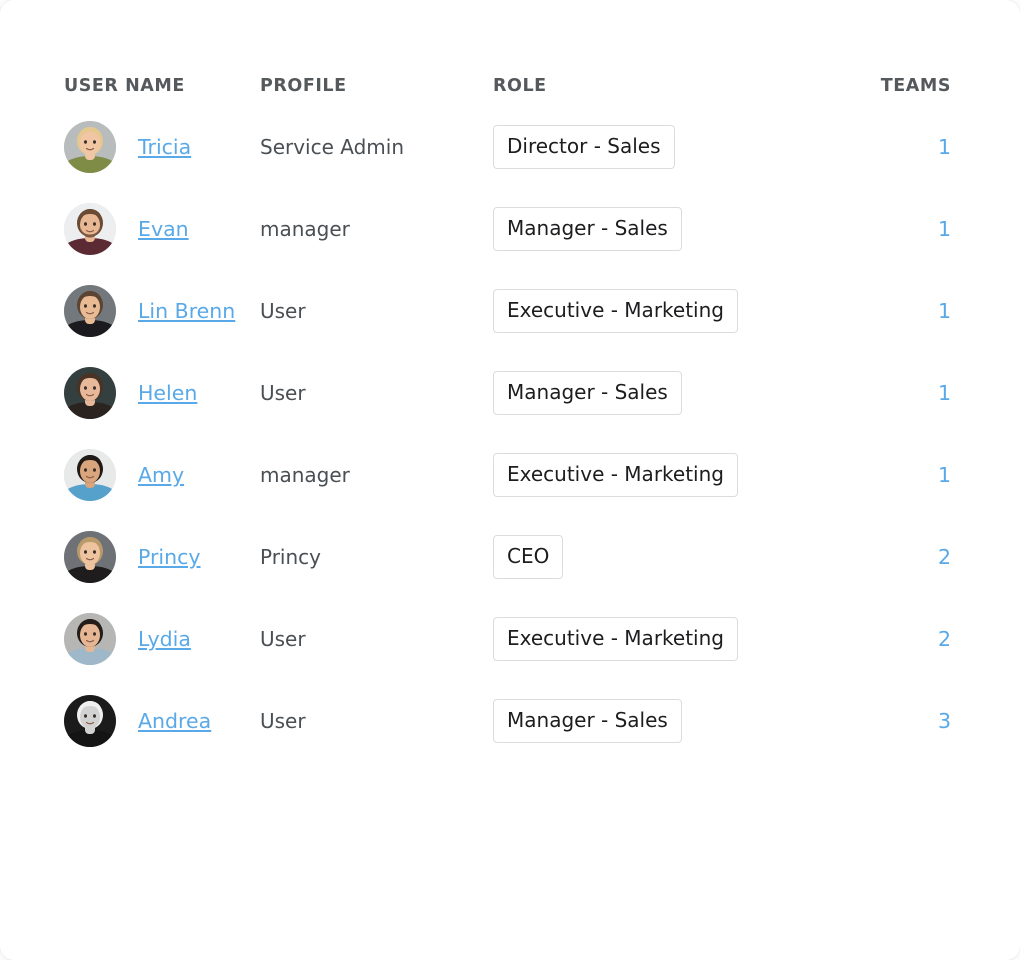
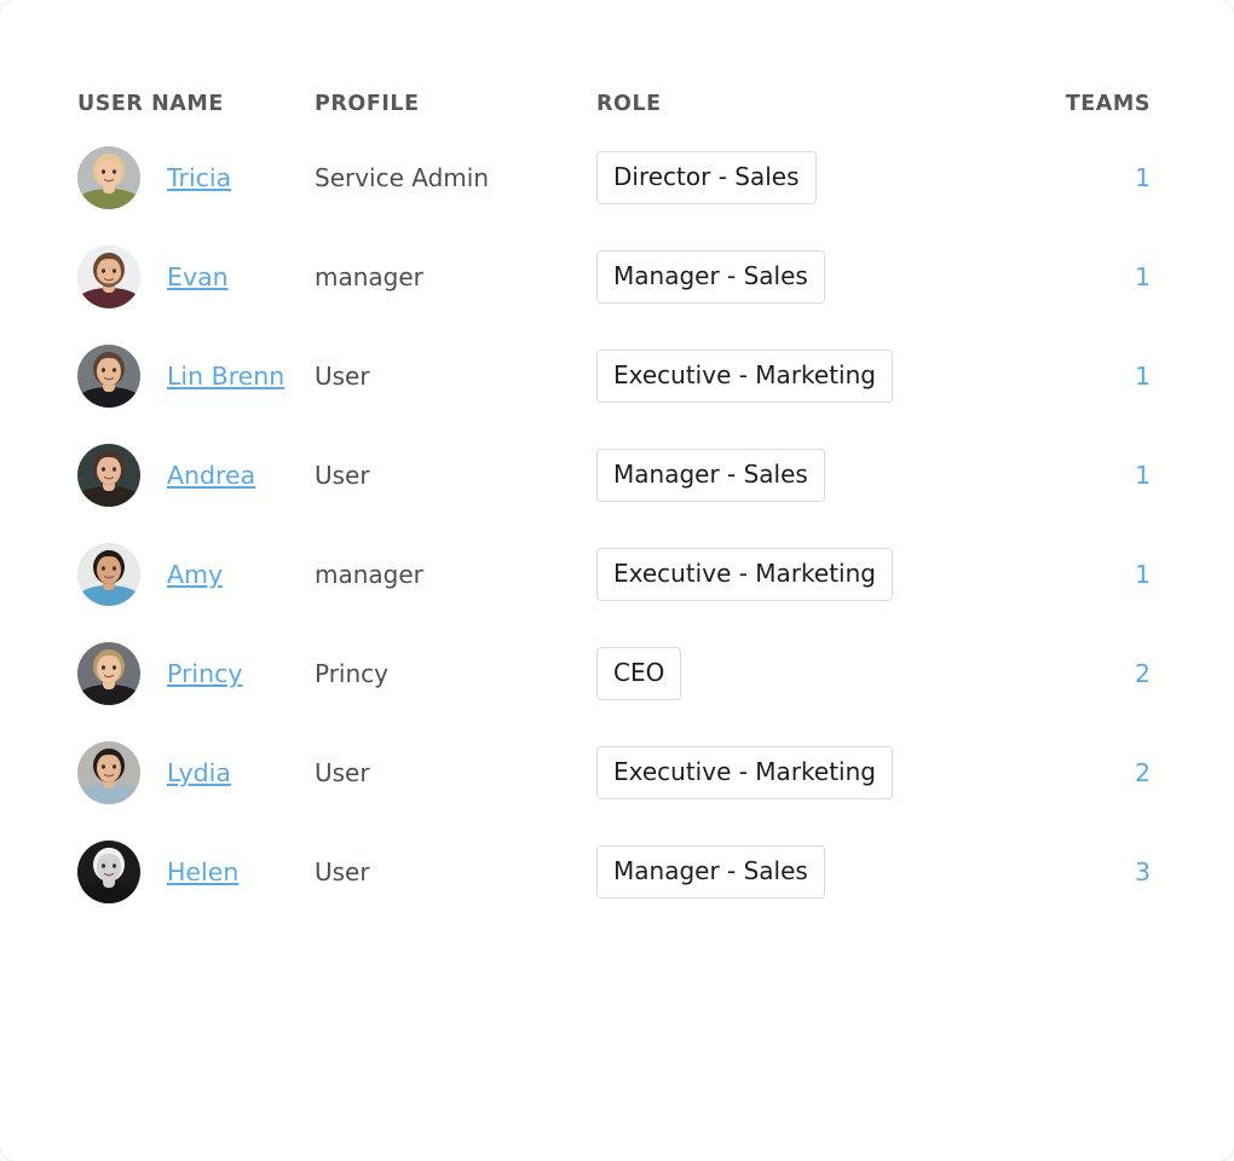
  USER NAME	PROFILE	ROLE	TEAMS
  Tricia	Service Admin	Director - Sales	1
  Evan	manager	Manager - Sales	1
  Lin Brenn	User	Executive - Marketing	1
- Helen	User	Manager - Sales	1
+ Andrea	User	Manager - Sales	1
  Amy	manager	Executive - Marketing	1
  Princy	Princy	CEO	2
  Lydia	User	Executive - Marketing	2
- Andrea	User	Manager - Sales	3
+ Helen	User	Manager - Sales	3
